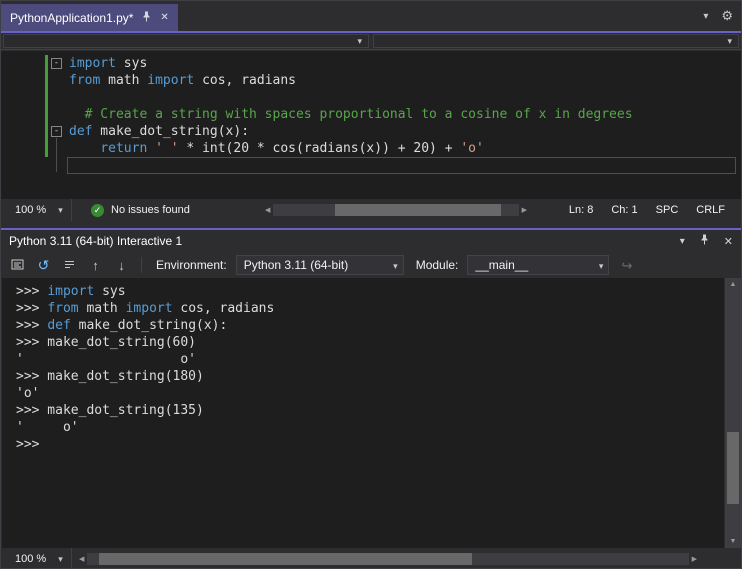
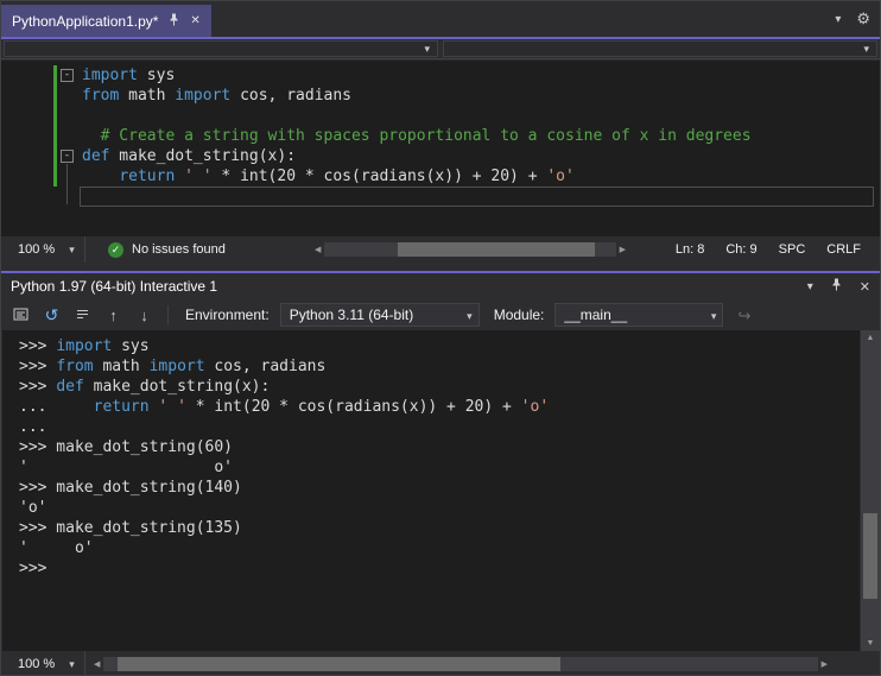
  PythonApplication1.py*
  ✕
  ▾
  ⚙
  ▾
  ▾
  -
  import sys
  from math import cos, radians
  # Create a string with spaces proportional to a cosine of x in degrees
  -
  def make_dot_string(x):
  return ' ' * int(20 * cos(radians(x)) + 20) + 'o'
  100 %
  ▾
  ✓
  No issues found
  Ln: 8
- Ch: 1
+ Ch: 9
  SPC
  CRLF
- Python 3.11 (64-bit) Interactive 1
+ Python 1.97 (64-bit) Interactive 1
  ▾
  ✕
  ↺
  ↑
  ↓
  Environment:
  Python 3.11 (64-bit)
  ▾
  Module:
  __main__
  ▾
  ↪
  >>> import sys
  >>> from math import cos, radians
  >>> def make_dot_string(x):
+ ... return ' ' * int(20 * cos(radians(x)) + 20) + 'o'
+ ...
  >>> make_dot_string(60)
  ' o'
- >>> make_dot_string(180)
+ >>> make_dot_string(140)
  'o'
  >>> make_dot_string(135)
  ' o'
  >>>
  100 %
  ▾
